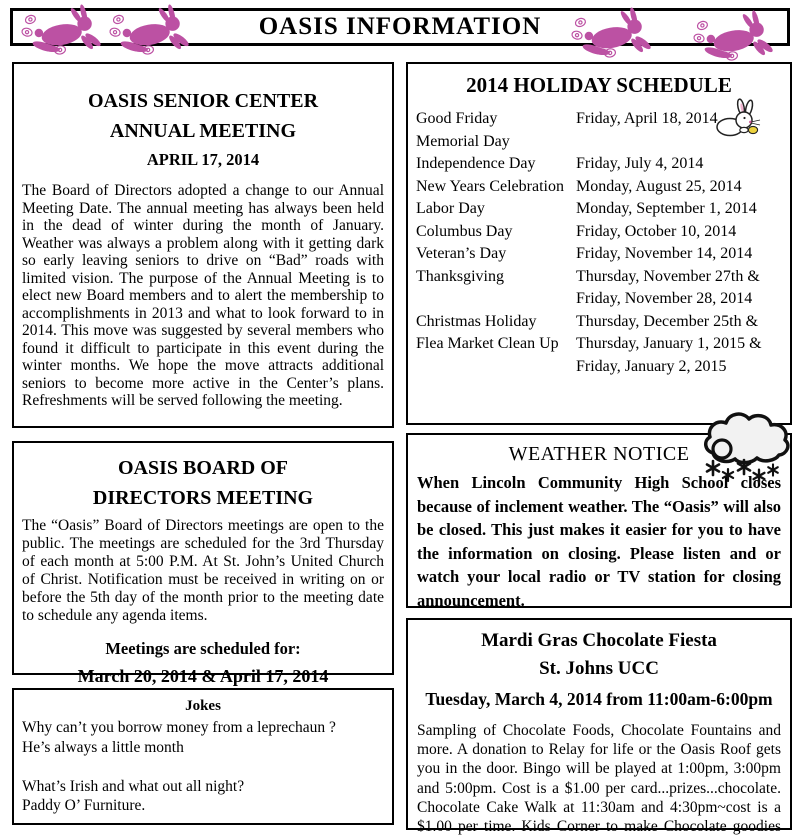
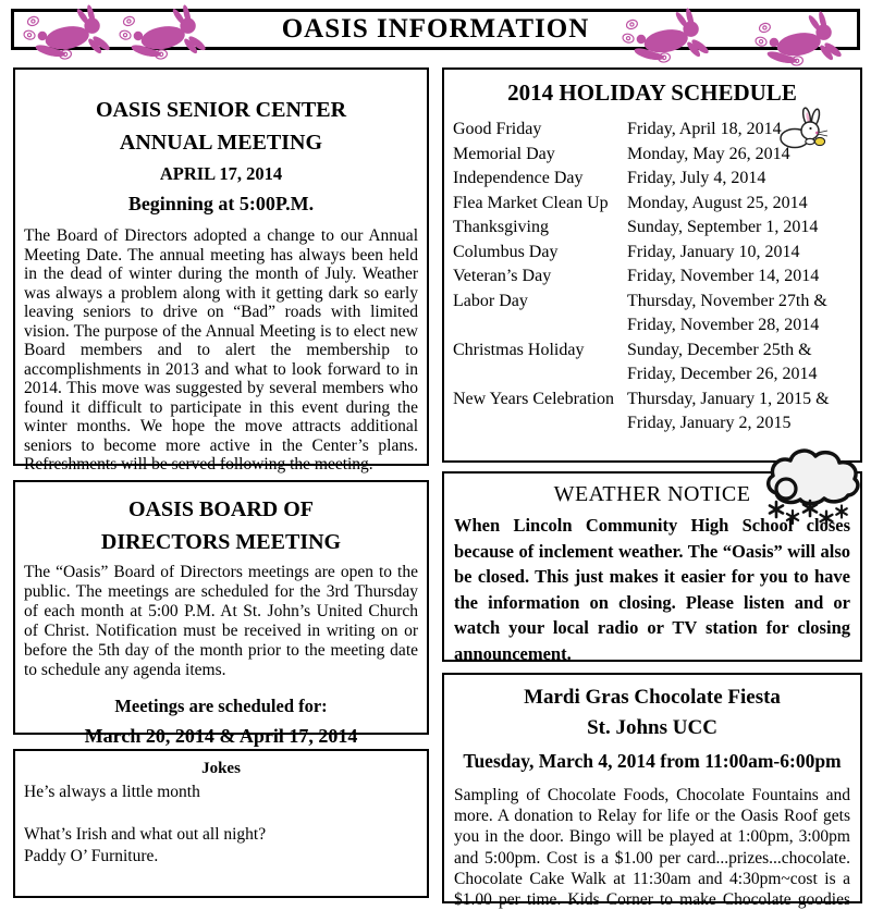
  OASIS INFORMATION
  OASIS SENIOR CENTER
  ANNUAL MEETING
  APRIL 17, 2014
+ Beginning at 5:00P.M.
- The Board of Directors adopted a change to our Annual Meeting Date. The annual meeting has always been held in the dead of winter during the month of January. Weather was always a problem along with it getting dark so early leaving seniors to drive on “Bad” roads with limited vision. The purpose of the Annual Meeting is to elect new Board members and to alert the membership to accomplishments in 2013 and what to look forward to in 2014. This move was suggested by several members who found it difficult to participate in this event during the winter months. We hope the move attracts additional seniors to become more active in the Center’s plans. Refreshments will be served following the meeting.
+ The Board of Directors adopted a change to our Annual Meeting Date. The annual meeting has always been held in the dead of winter during the month of July. Weather was always a problem along with it getting dark so early leaving seniors to drive on “Bad” roads with limited vision. The purpose of the Annual Meeting is to elect new Board members and to alert the membership to accomplishments in 2013 and what to look forward to in 2014. This move was suggested by several members who found it difficult to participate in this event during the winter months. We hope the move attracts additional seniors to become more active in the Center’s plans. Refreshments will be served following the meeting.
  OASIS BOARD OF
  DIRECTORS MEETING
  The “Oasis” Board of Directors meetings are open to the public. The meetings are scheduled for the 3rd Thursday of each month at 5:00 P.M. At St. John’s United Church of Christ. Notification must be received in writing on or before the 5th day of the month prior to the meeting date to schedule any agenda items.
  Meetings are scheduled for:
  March 20, 2014 & April 17, 2014
  Jokes
- Why can’t you borrow money from a leprechaun ?
  He’s always a little month
  What’s Irish and what out all night?
  Paddy O’ Furniture.
  2014 HOLIDAY SCHEDULE
  Good Friday
  Friday, April 18, 2014
  Memorial Day
+ Monday, May 26, 2014
  Independence Day
  Friday, July 4, 2014
- New Years Celebration
+ Flea Market Clean Up
  Monday, August 25, 2014
- Labor Day
+ Thanksgiving
- Monday, September 1, 2014
+ Sunday, September 1, 2014
  Columbus Day
- Friday, October 10, 2014
+ Friday, January 10, 2014
  Veteran’s Day
  Friday, November 14, 2014
- Thanksgiving
+ Labor Day
  Thursday, November 27th &
  Friday, November 28, 2014
  Christmas Holiday
- Thursday, December 25th &
+ Sunday, December 25th &
+ Friday, December 26, 2014
- Flea Market Clean Up
+ New Years Celebration
  Thursday, January 1, 2015 &
  Friday, January 2, 2015
  WEATHER NOTICE
  When Lincoln Community High School closes because of inclement weather. The “Oasis” will also be closed. This just makes it easier for you to have the information on closing. Please listen and or watch your local radio or TV station for closing announcement.
  Mardi Gras Chocolate Fiesta
  St. Johns UCC
  Tuesday, March 4, 2014 from 11:00am-6:00pm
  Sampling of Chocolate Foods, Chocolate Fountains and more. A donation to Relay for life or the Oasis Roof gets you in the door. Bingo will be played at 1:00pm, 3:00pm and 5:00pm. Cost is a $1.00 per card...prizes...chocolate. Chocolate Cake Walk at 11:30am and 4:30pm~cost is a $1.00 per time. Kids Corner to make Chocolate goodies
